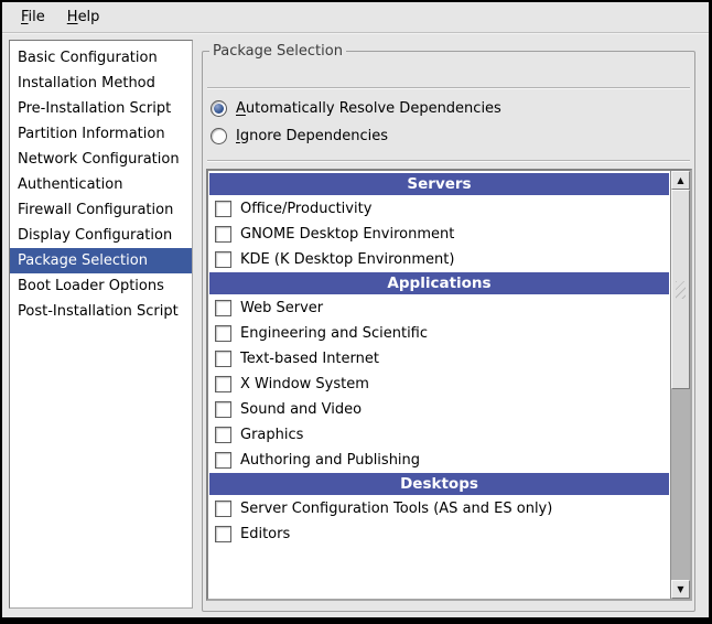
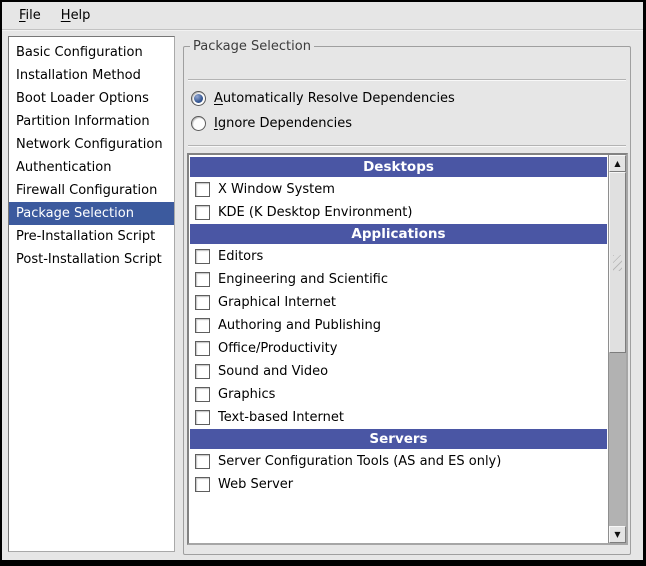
  File Help
  Basic Configuration
  Installation Method
- Pre-Installation Script
+ Boot Loader Options
  Partition Information
  Network Configuration
  Authentication
  Firewall Configuration
- Display Configuration
  Package Selection
- Boot Loader Options
+ Pre-Installation Script
  Post-Installation Script
  Package Selection
  Automatically Resolve Dependencies
  Ignore Dependencies
- Servers
+ Desktops
- Office/Productivity
+ X Window System
- GNOME Desktop Environment
  KDE (K Desktop Environment)
  Applications
- Web Server
+ Editors
  Engineering and Scientific
+ Graphical Internet
- Text-based Internet
+ Authoring and Publishing
- X Window System
+ Office/Productivity
  Sound and Video
  Graphics
- Authoring and Publishing
+ Text-based Internet
- Desktops
+ Servers
  Server Configuration Tools (AS and ES only)
- Editors
+ Web Server
  ▲
  ▼
